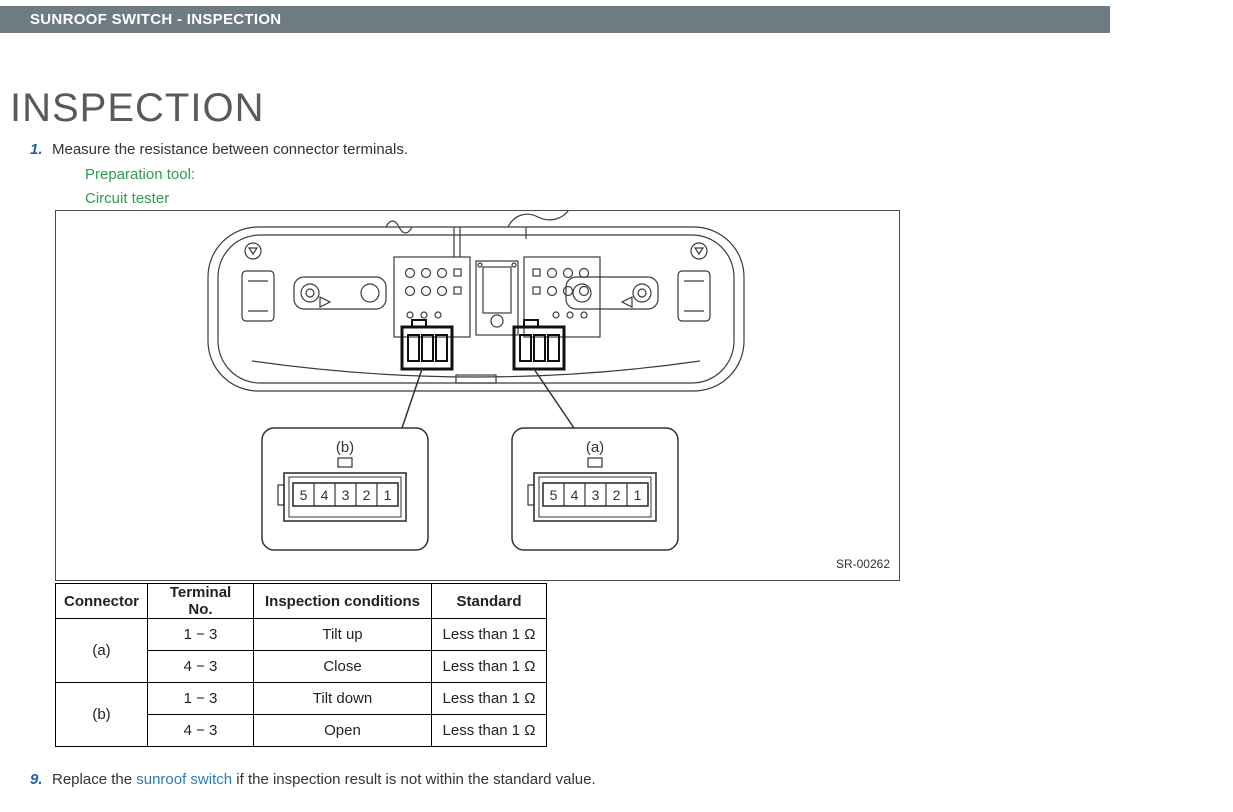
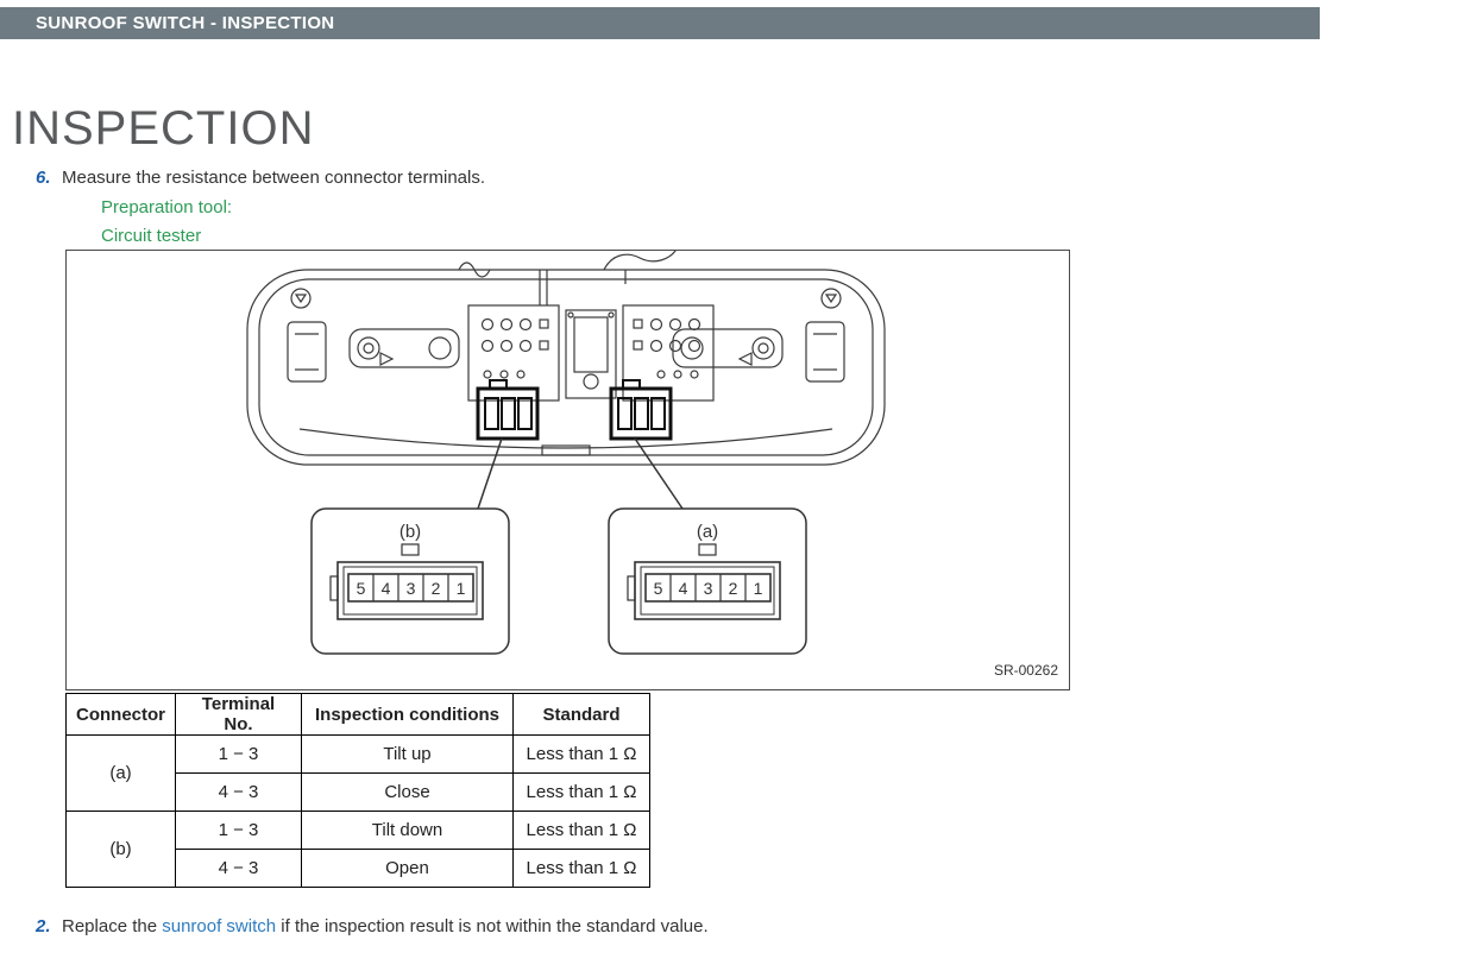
  SUNROOF SWITCH - INSPECTION
  INSPECTION
- 1. Measure the resistance between connector terminals.
+ 6. Measure the resistance between connector terminals.
  Preparation tool:
  Circuit tester
  (b)
  5
  4
  3
  2
  1
  (a)
  5
  4
  3
  2
  1
  SR-00262
  Connector	Terminal No.	Inspection conditions	Standard
  (a)	1 − 3	Tilt up	Less than 1 Ω
  4 − 3	Close	Less than 1 Ω
  (b)	1 − 3	Tilt down	Less than 1 Ω
  4 − 3	Open	Less than 1 Ω
- 9. Replace the sunroof switch if the inspection result is not within the standard value.
+ 2. Replace the sunroof switch if the inspection result is not within the standard value.
